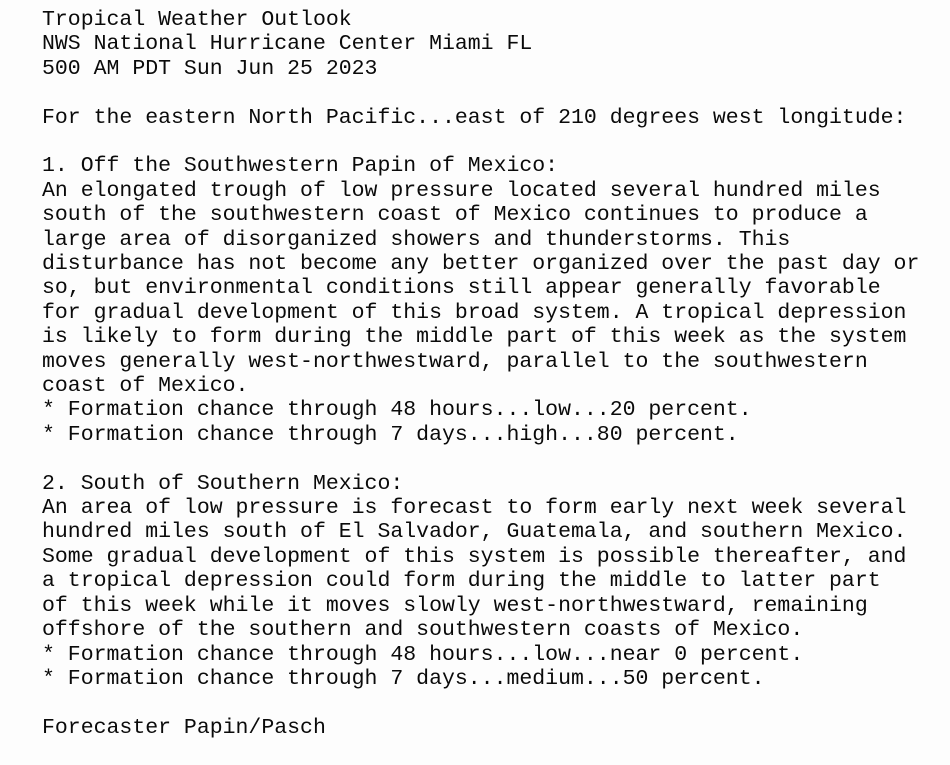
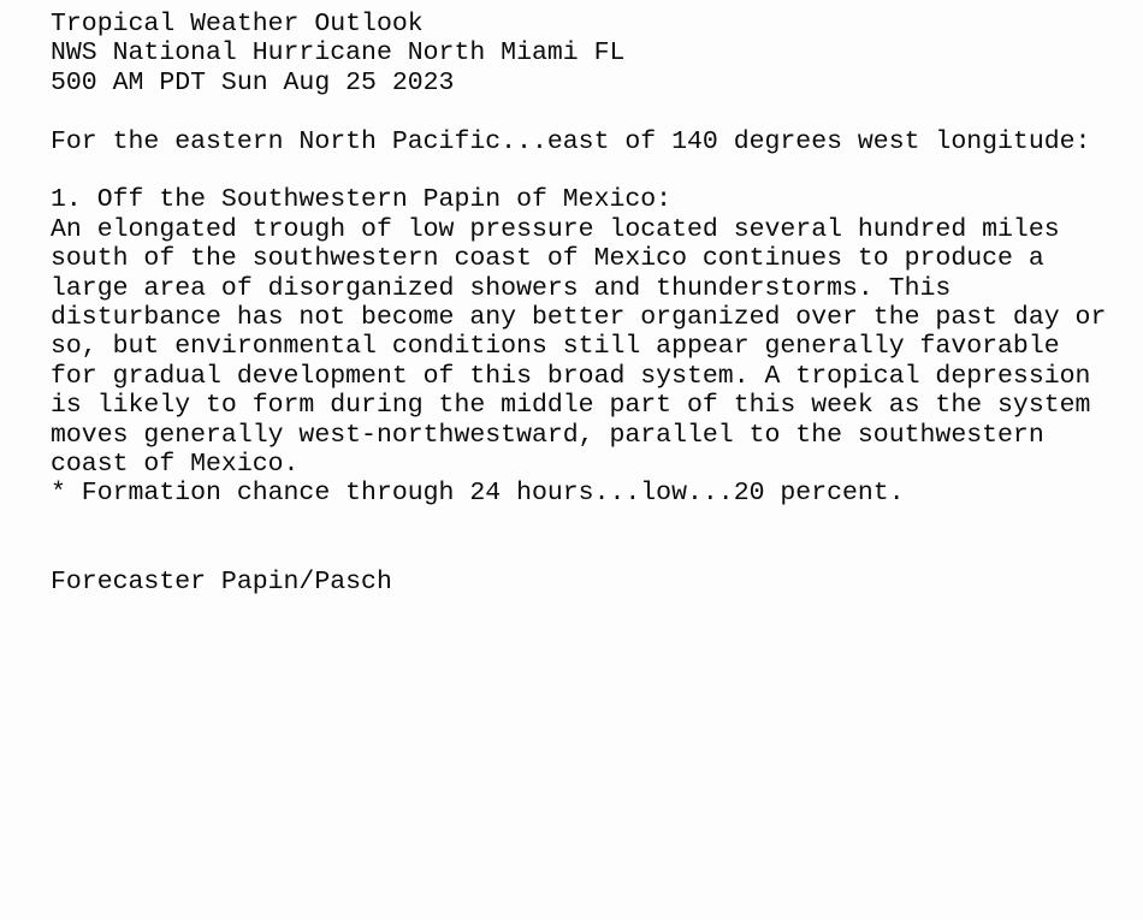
  Tropical Weather Outlook
- NWS National Hurricane Center Miami FL
+ NWS National Hurricane North Miami FL
- 500 AM PDT Sun Jun 25 2023
+ 500 AM PDT Sun Aug 25 2023
- For the eastern North Pacific...east of 210 degrees west longitude:
+ For the eastern North Pacific...east of 140 degrees west longitude:
  1. Off the Southwestern Papin of Mexico:
  An elongated trough of low pressure located several hundred miles
  south of the southwestern coast of Mexico continues to produce a
  large area of disorganized showers and thunderstorms. This
  disturbance has not become any better organized over the past day or
  so, but environmental conditions still appear generally favorable
  for gradual development of this broad system. A tropical depression
  is likely to form during the middle part of this week as the system
  moves generally west-northwestward, parallel to the southwestern
  coast of Mexico.
- * Formation chance through 48 hours...low...20 percent.
+ * Formation chance through 24 hours...low...20 percent.
- * Formation chance through 7 days...high...80 percent.
- 2. South of Southern Mexico:
- An area of low pressure is forecast to form early next week several
- hundred miles south of El Salvador, Guatemala, and southern Mexico.
- Some gradual development of this system is possible thereafter, and
- a tropical depression could form during the middle to latter part
- of this week while it moves slowly west-northwestward, remaining
- offshore of the southern and southwestern coasts of Mexico.
- * Formation chance through 48 hours...low...near 0 percent.
- * Formation chance through 7 days...medium...50 percent.
  Forecaster Papin/Pasch
